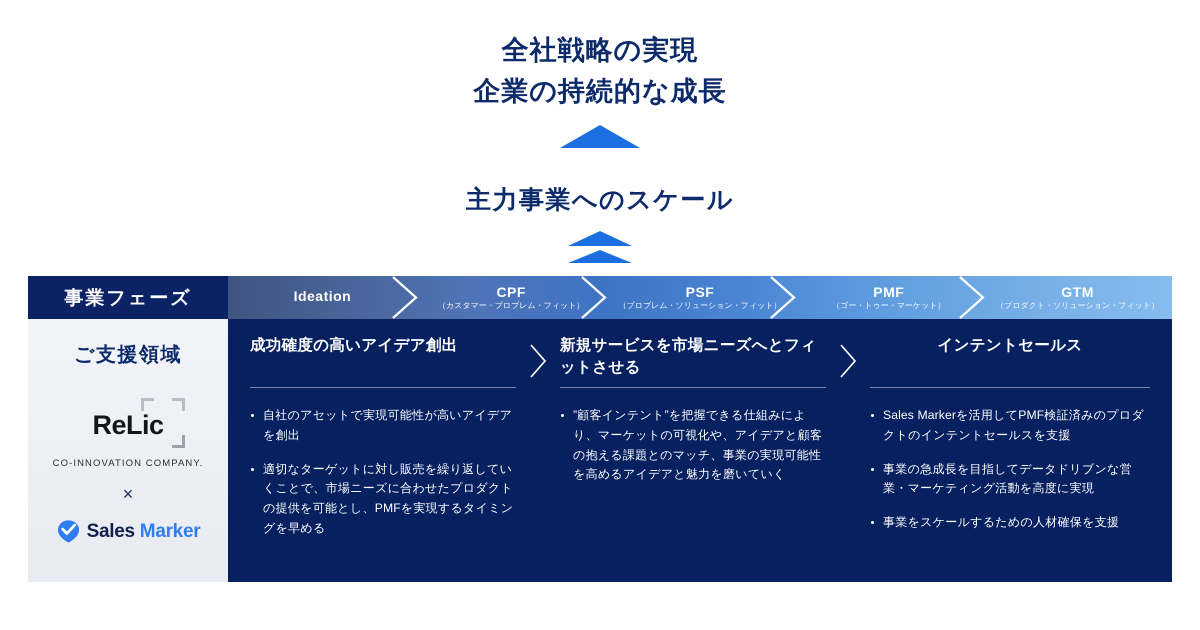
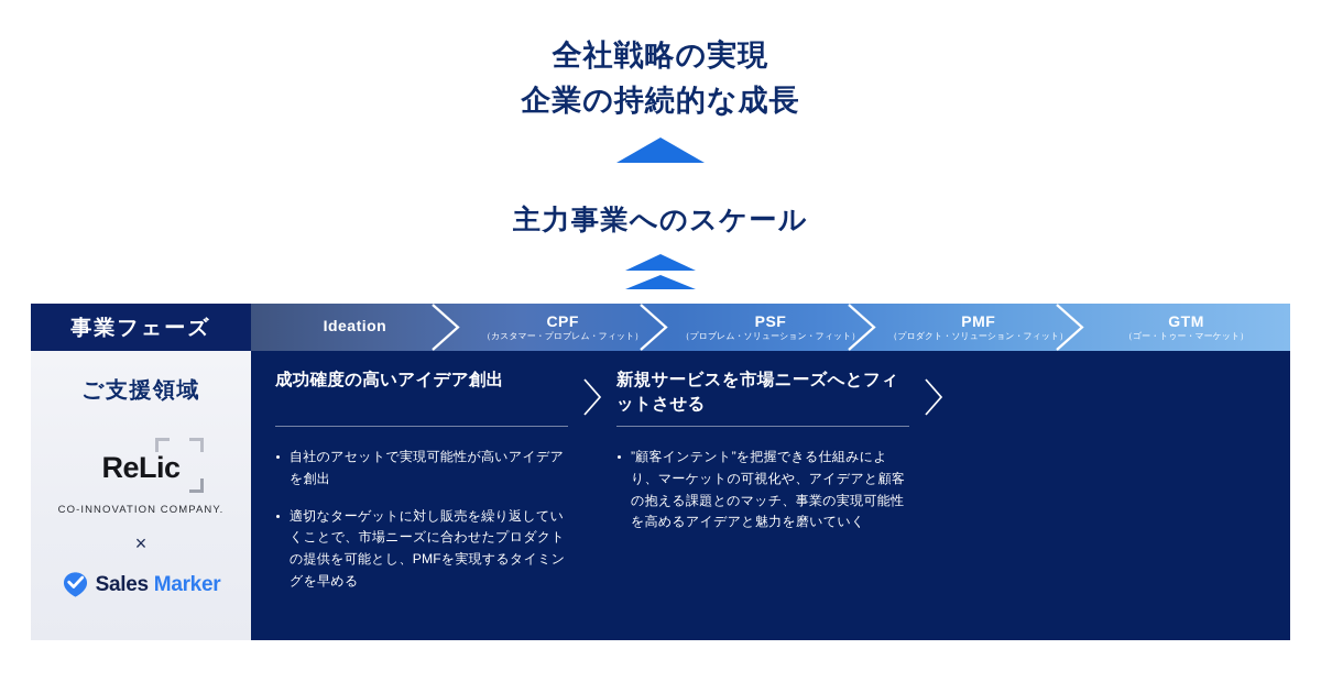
  全社戦略の実現
  企業の持続的な成長
  主力事業へのスケール
  事業フェーズ
  Ideation
  CPF
  （カスタマー・プロブレム・フィット）
  PSF
  （プロブレム・ソリューション・フィット）
  PMF
- （ゴー・トゥー・マーケット）
+ （プロダクト・ソリューション・フィット）
  GTM
- （プロダクト・ソリューション・フィット）
+ （ゴー・トゥー・マーケット）
  ご支援領域
  ReLic
  CO-INNOVATION COMPANY.
  ×
  Sales Marker
  成功確度の高いアイデア創出
  自社のアセットで実現可能性が高いアイデアを創出
  適切なターゲットに対し販売を繰り返していくことで、市場ニーズに合わせたプロダクトの提供を可能とし、PMFを実現するタイミングを早める
  新規サービスを市場ニーズへとフィットさせる
  ”顧客インテント”を把握できる仕組みにより、マーケットの可視化や、アイデアと顧客の抱える課題とのマッチ、事業の実現可能性を高めるアイデアと魅力を磨いていく
- インテントセールス
- Sales Markerを活用してPMF検証済みのプロダクトのインテントセールスを支援
- 事業の急成長を目指してデータドリブンな営業・マーケティング活動を高度に実現
- 事業をスケールするための人材確保を支援
